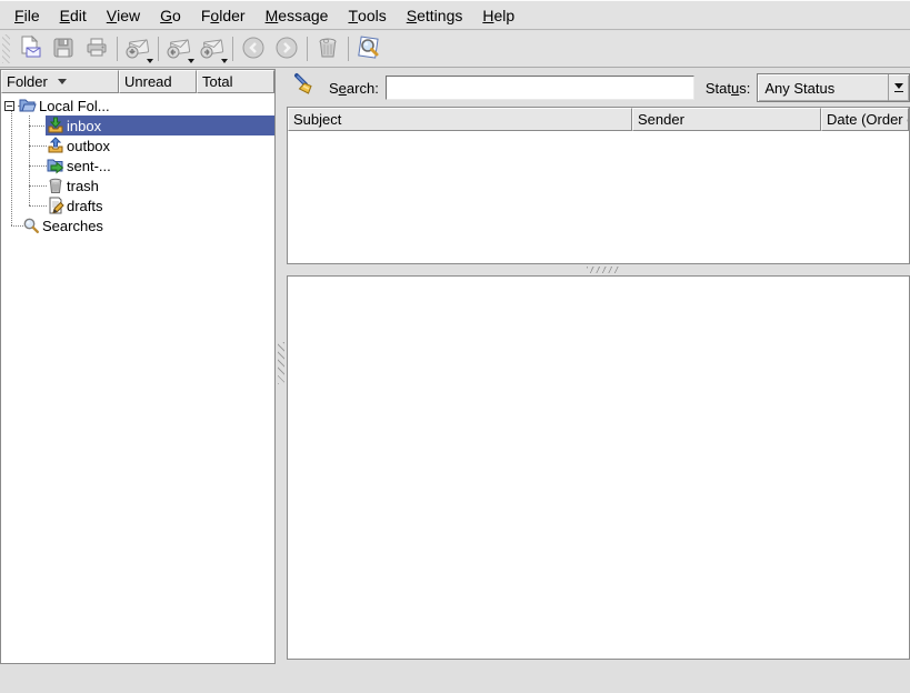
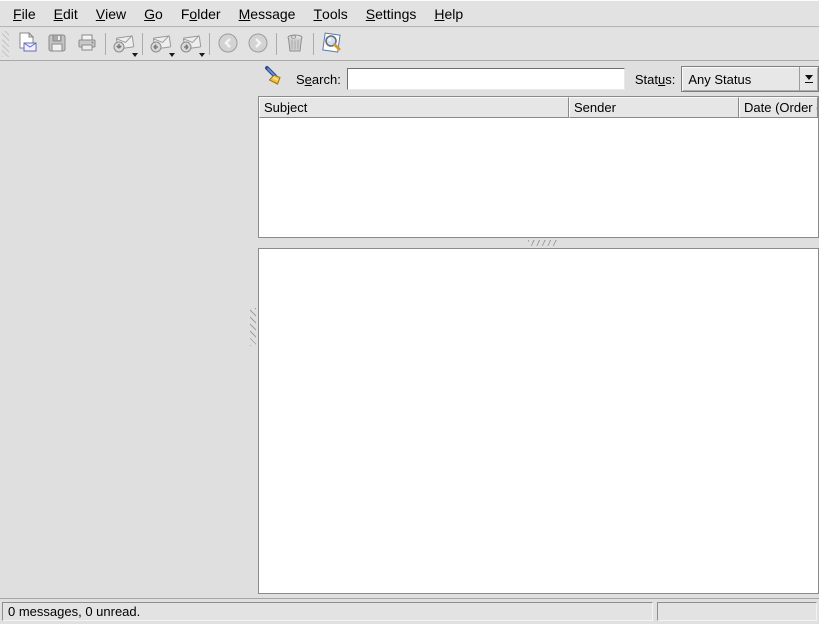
  F
  ile
  E
  dit
  V
  iew
  G
  o
  F
  o
  lder
  M
  essage
  T
  ools
  S
  ettings
  H
  elp
- Folder
- Unread
- Total
- Local Fol...
- inbox
- outbox
- sent-...
- trash
- drafts
- Searches
  Search:
  Status:
  Any Status
  Subject
  Sender
  Date (Order
+ 0 messages, 0 unread.
